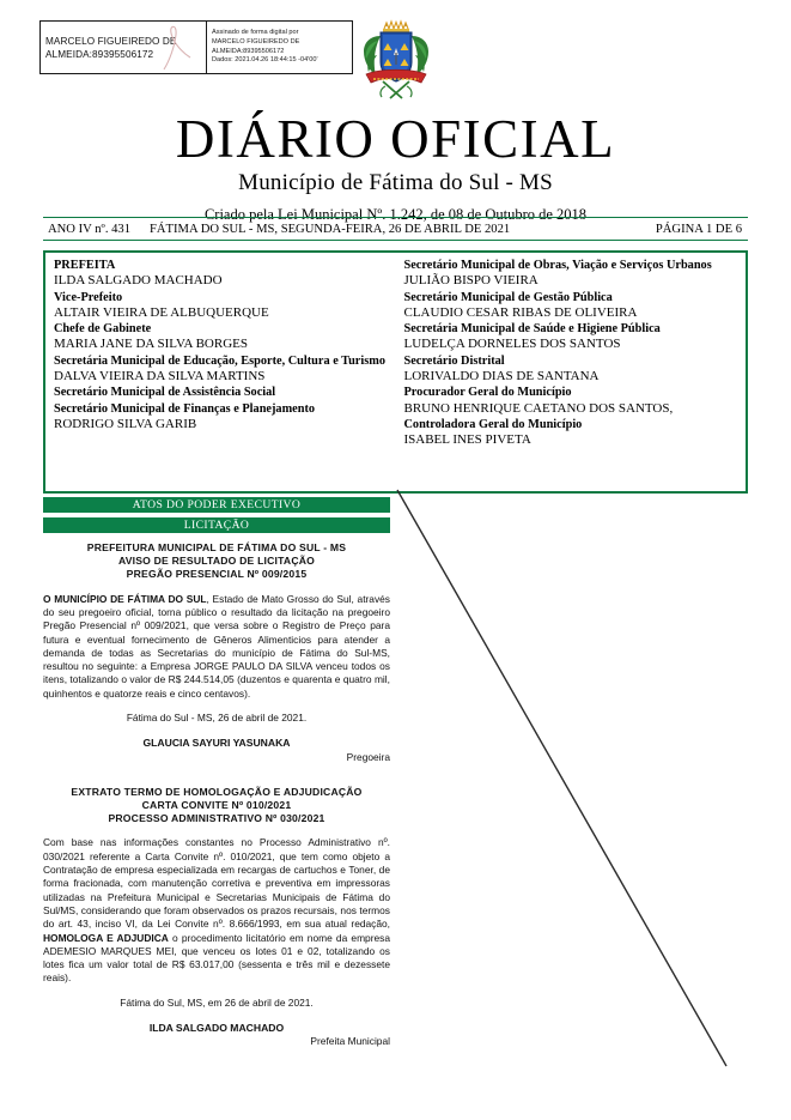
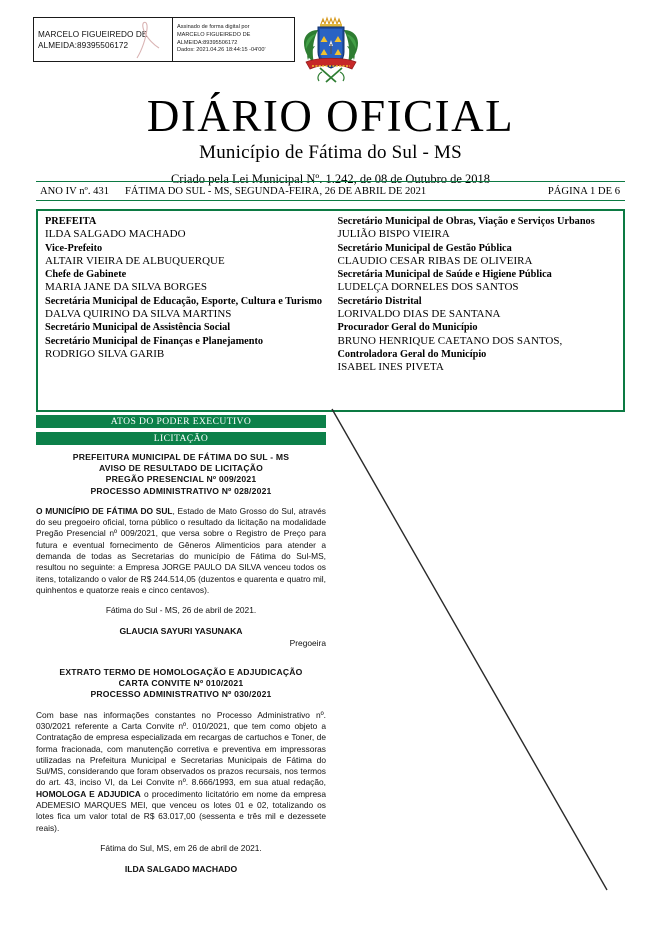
  MARCELO FIGUEIREDO DE
  ALMEIDA:89395506172
  DIÁRIO OFICIAL
  Município de Fátima do Sul - MS
  Criado pela Lei Municipal Nº. 1.242, de 08 de Outubro de 2018
  ANO IV nº. 431
  FÁTIMA DO SUL - MS, SEGUNDA-FEIRA, 26 DE ABRIL DE 2021
  PÁGINA 1 DE 6
  PREFEITA
  ILDA SALGADO MACHADO
  Vice-Prefeito
  ALTAIR VIEIRA DE ALBUQUERQUE
  Chefe de Gabinete
  MARIA JANE DA SILVA BORGES
  Secretária Municipal de Educação, Esporte, Cultura e Turismo
- DALVA VIEIRA DA SILVA MARTINS
+ DALVA QUIRINO DA SILVA MARTINS
  Secretário Municipal de Assistência Social
  Secretário Municipal de Finanças e Planejamento
  RODRIGO SILVA GARIB
  Secretário Municipal de Obras, Viação e Serviços Urbanos
  JULIÃO BISPO VIEIRA
  Secretário Municipal de Gestão Pública
  CLAUDIO CESAR RIBAS DE OLIVEIRA
  Secretária Municipal de Saúde e Higiene Pública
  LUDELÇA DORNELES DOS SANTOS
  Secretário Distrital
  LORIVALDO DIAS DE SANTANA
  Procurador Geral do Município
  BRUNO HENRIQUE CAETANO DOS SANTOS,
  Controladora Geral do Município
  ISABEL INES PIVETA
  ATOS DO PODER EXECUTIVO
  LICITAÇÃO
  PREFEITURA MUNICIPAL DE FÁTIMA DO SUL - MS
  AVISO DE RESULTADO DE LICITAÇÃO
- PREGÃO PRESENCIAL Nº 009/2015
+ PREGÃO PRESENCIAL Nº 009/2021
+ PROCESSO ADMINISTRATIVO Nº 028/2021
- O MUNICÍPIO DE FÁTIMA DO SUL, Estado de Mato Grosso do Sul, através do seu pregoeiro oficial, torna público o resultado da licitação na pregoeiro Pregão Presencial nº 009/2021, que versa sobre o Registro de Preço para futura e eventual fornecimento de Gêneros Alimenticios para atender a demanda de todas as Secretarias do município de Fátima do Sul-MS, resultou no seguinte: a Empresa JORGE PAULO DA SILVA venceu todos os itens, totalizando o valor de R$ 244.514,05 (duzentos e quarenta e quatro mil, quinhentos e quatorze reais e cinco centavos).
+ O MUNICÍPIO DE FÁTIMA DO SUL, Estado de Mato Grosso do Sul, através do seu pregoeiro oficial, torna público o resultado da licitação na modalidade Pregão Presencial nº 009/2021, que versa sobre o Registro de Preço para futura e eventual fornecimento de Gêneros Alimenticios para atender a demanda de todas as Secretarias do município de Fátima do Sul-MS, resultou no seguinte: a Empresa JORGE PAULO DA SILVA venceu todos os itens, totalizando o valor de R$ 244.514,05 (duzentos e quarenta e quatro mil, quinhentos e quatorze reais e cinco centavos).
  Fátima do Sul - MS, 26 de abril de 2021.
  GLAUCIA SAYURI YASUNAKA
  Pregoeira
  EXTRATO TERMO DE HOMOLOGAÇÃO E ADJUDICAÇÃO
  CARTA CONVITE Nº 010/2021
  PROCESSO ADMINISTRATIVO Nº 030/2021
  Com base nas informações constantes no Processo Administrativo nº. 030/2021 referente a Carta Convite nº. 010/2021, que tem como objeto a Contratação de empresa especializada em recargas de cartuchos e Toner, de forma fracionada, com manutenção corretiva e preventiva em impressoras utilizadas na Prefeitura Municipal e Secretarias Municipais de Fátima do Sul/MS, considerando que foram observados os prazos recursais, nos termos do art. 43, inciso VI, da Lei Convite nº. 8.666/1993, em sua atual redação, HOMOLOGA E ADJUDICA o procedimento licitatório em nome da empresa ADEMESIO MARQUES MEI, que venceu os lotes 01 e 02, totalizando os lotes fica um valor total de R$ 63.017,00 (sessenta e três mil e dezessete reais).
  Fátima do Sul, MS, em 26 de abril de 2021.
  ILDA SALGADO MACHADO
- Prefeita Municipal
